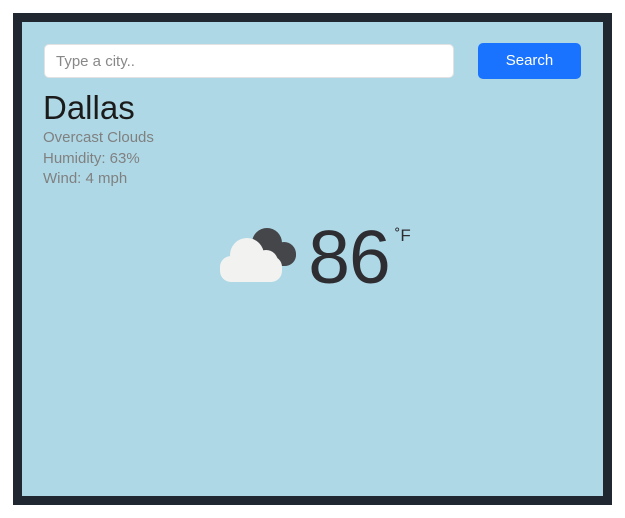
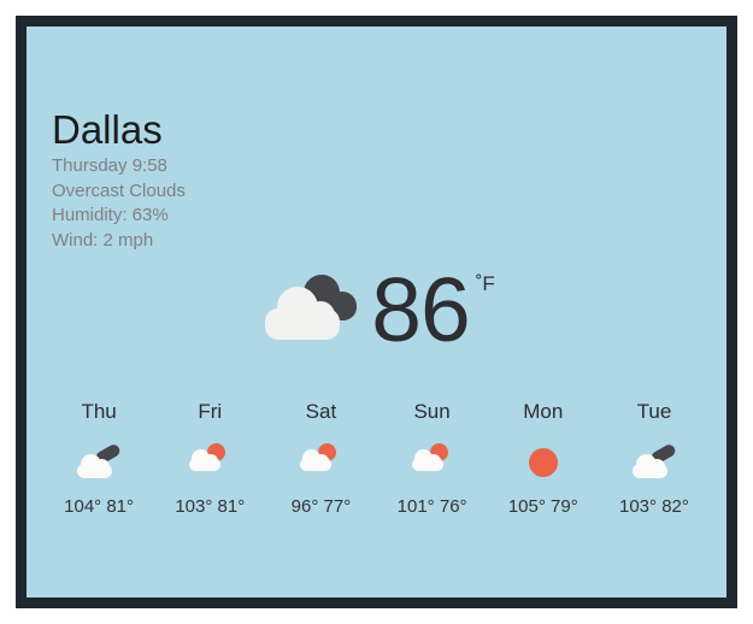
- Type a city..
- Search
  Dallas
+ Thursday 9:58
  Overcast Clouds
  Humidity: 63%
- Wind: 4 mph
+ Wind: 2 mph
  86
  ˚F
+ Thu
+ 104° 81°
+ Fri
+ 103° 81°
+ Sat
+ 96° 77°
+ Sun
+ 101° 76°
+ Mon
+ 105° 79°
+ Tue
+ 103° 82°
